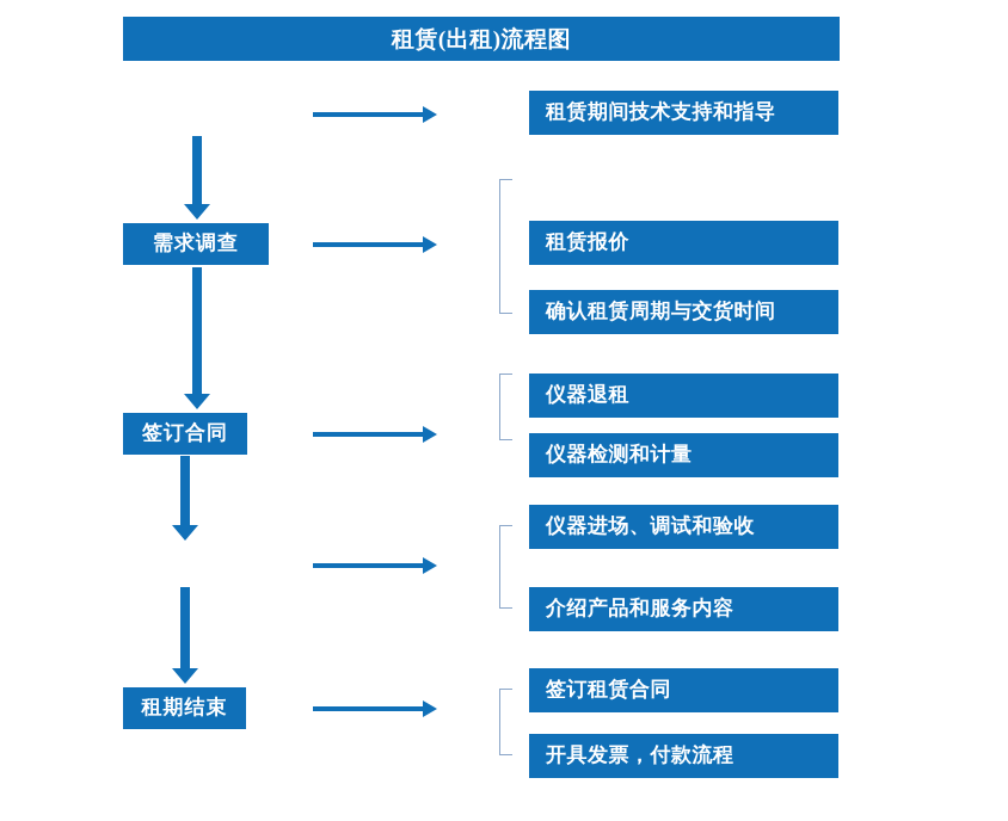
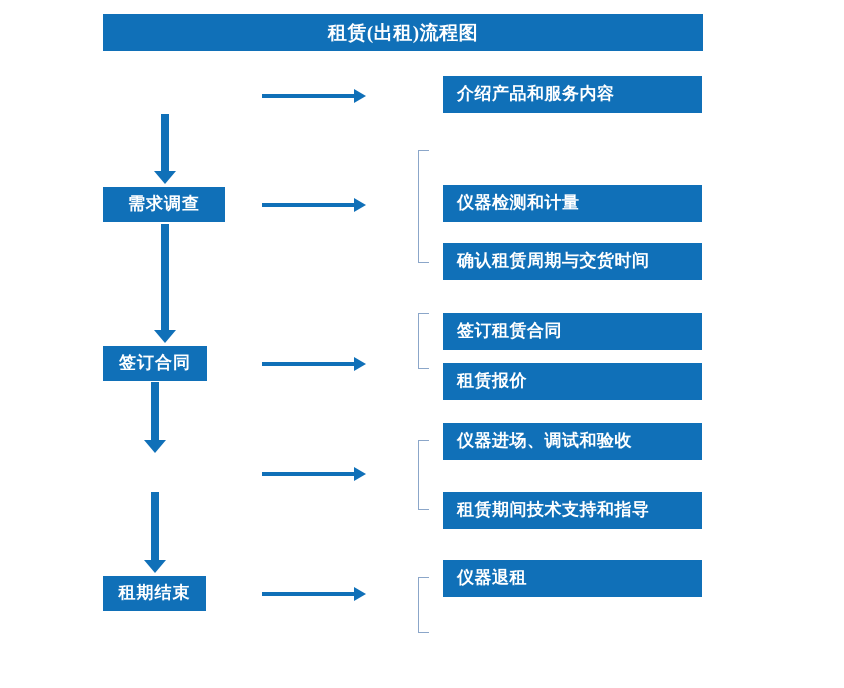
  租赁(出租)流程图
  需求调查
  签订合同
  租期结束
- 租赁期间技术支持和指导
+ 介绍产品和服务内容
- 租赁报价
+ 仪器检测和计量
  确认租赁周期与交货时间
- 仪器退租
+ 签订租赁合同
- 仪器检测和计量
+ 租赁报价
  仪器进场、调试和验收
- 介绍产品和服务内容
+ 租赁期间技术支持和指导
- 签订租赁合同
+ 仪器退租
- 开具发票，付款流程
